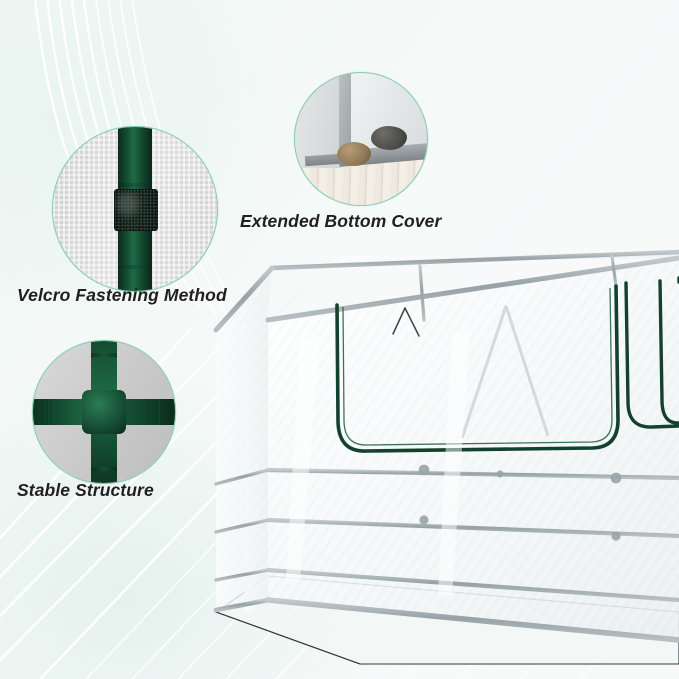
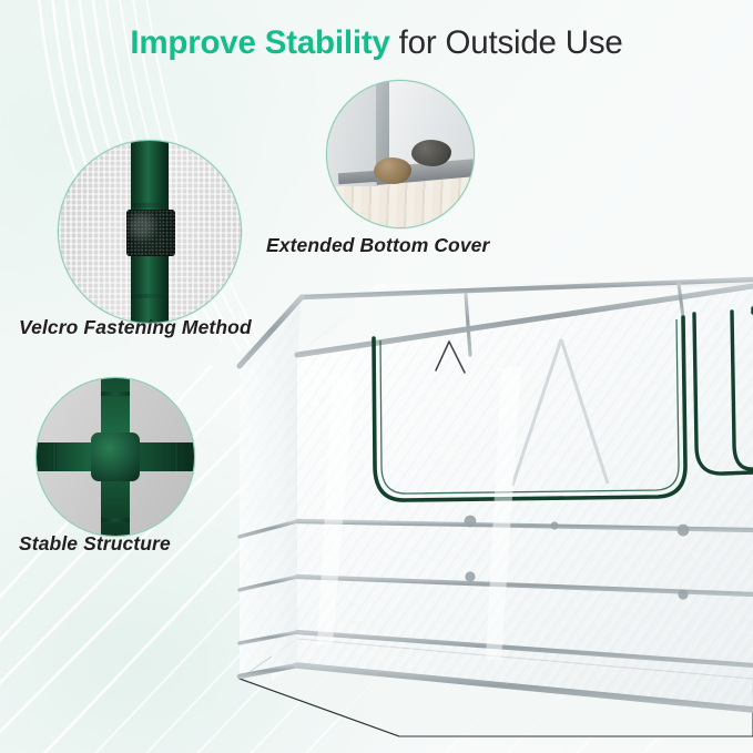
+ Improve Stability for Outside Use
  Velcro Fastening Method
  Extended Bottom Cover
  Stable Structure
